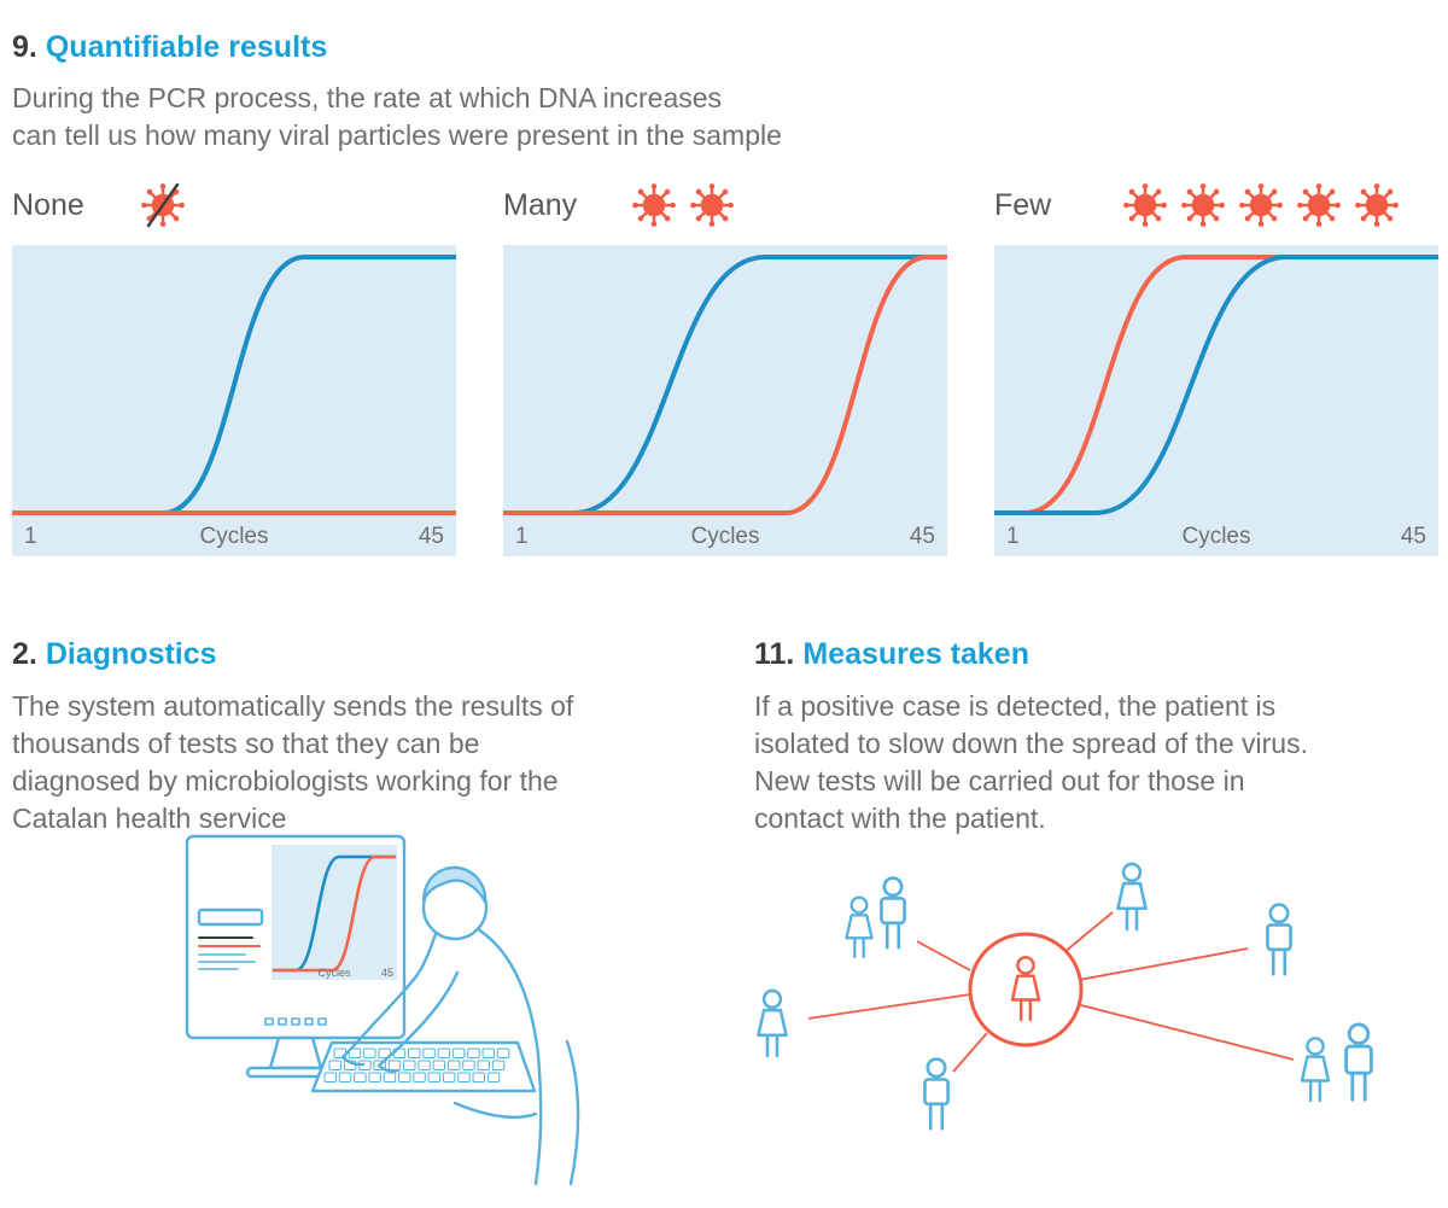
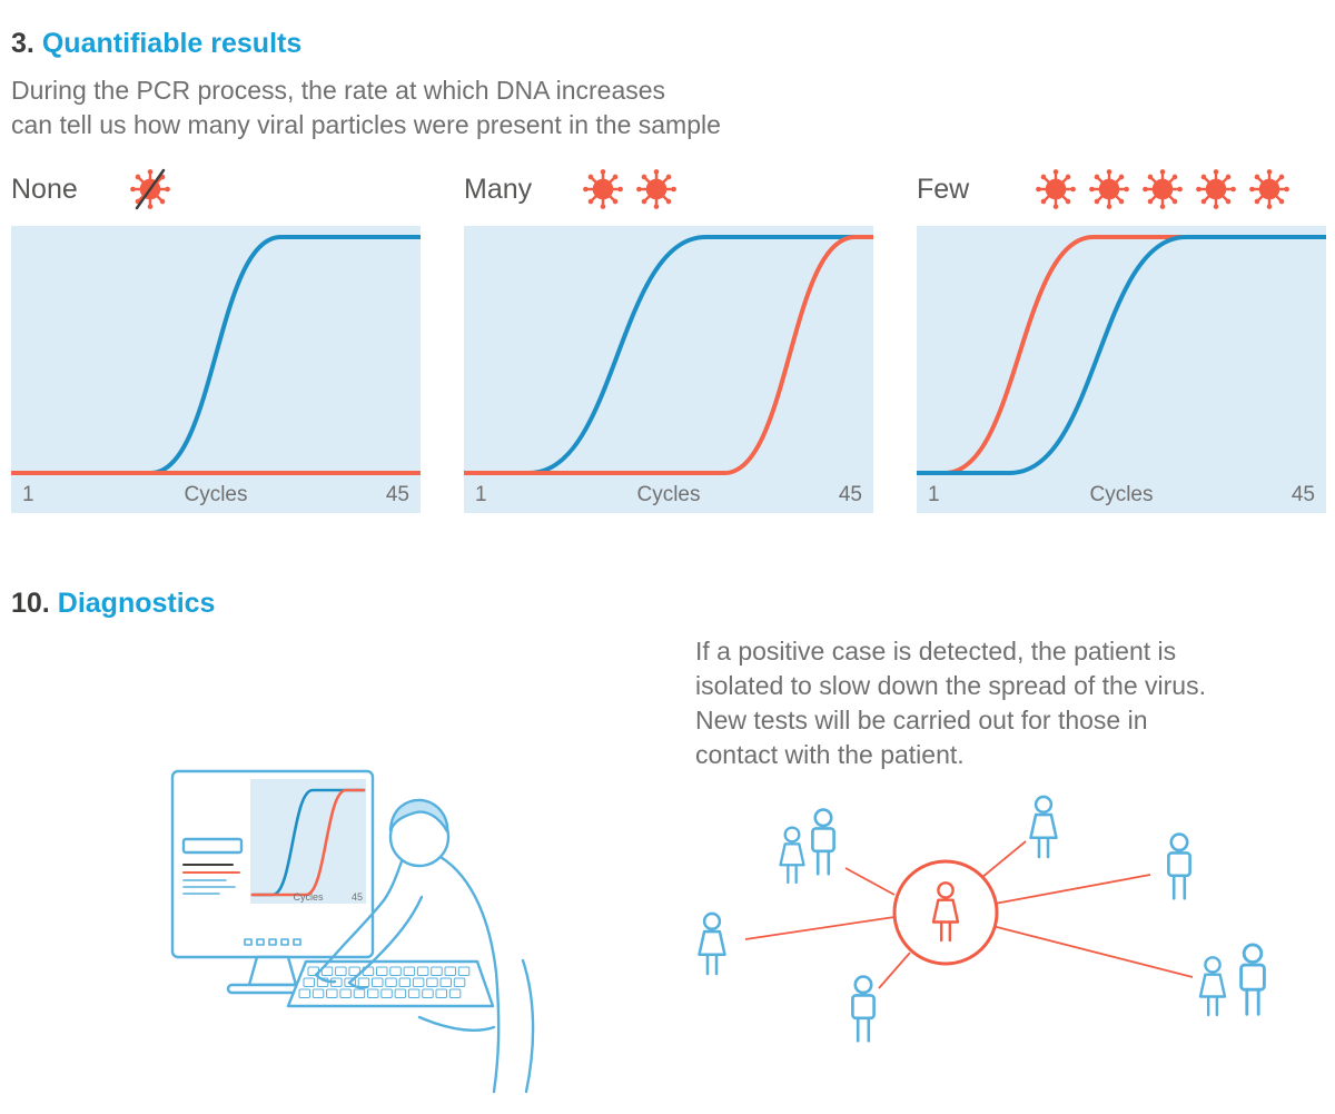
- 9. Quantifiable results
+ 3. Quantifiable results
  During the PCR process, the rate at which DNA increases
  can tell us how many viral particles were present in the sample
  None
  1
  Cycles
  45
  Many
  1
  Cycles
  45
  Few
  1
  Cycles
  45
- 2. Diagnostics
+ 10. Diagnostics
- The system automatically sends the results of
- thousands of tests so that they can be
- diagnosed by microbiologists working for the
- Catalan health service
- 11. Measures taken
  If a positive case is detected, the patient is
  isolated to slow down the spread of the virus.
  New tests will be carried out for those in
  contact with the patient.
  Cycles
  45
